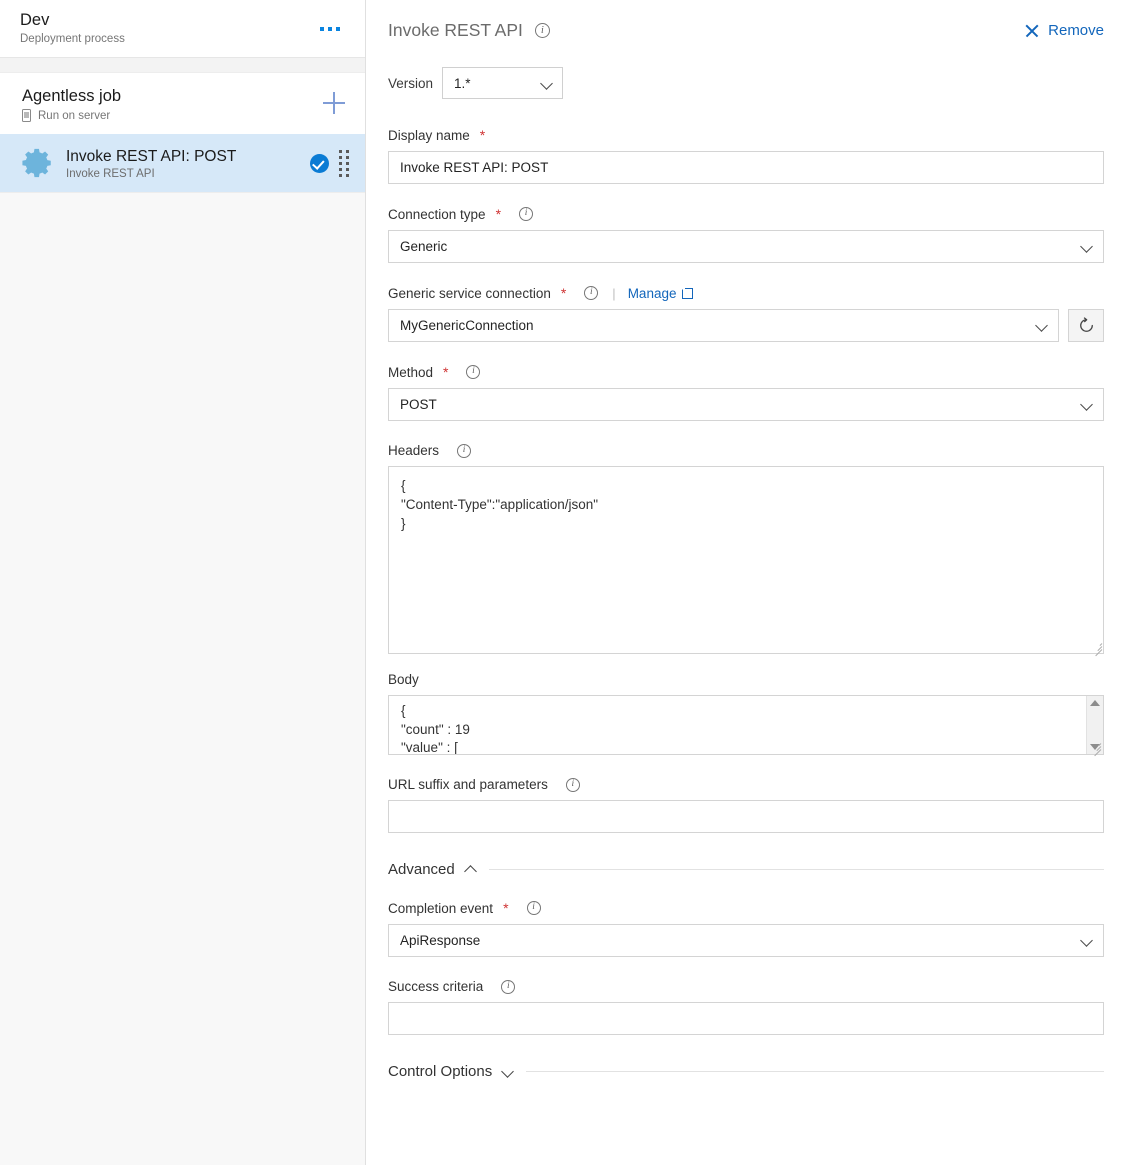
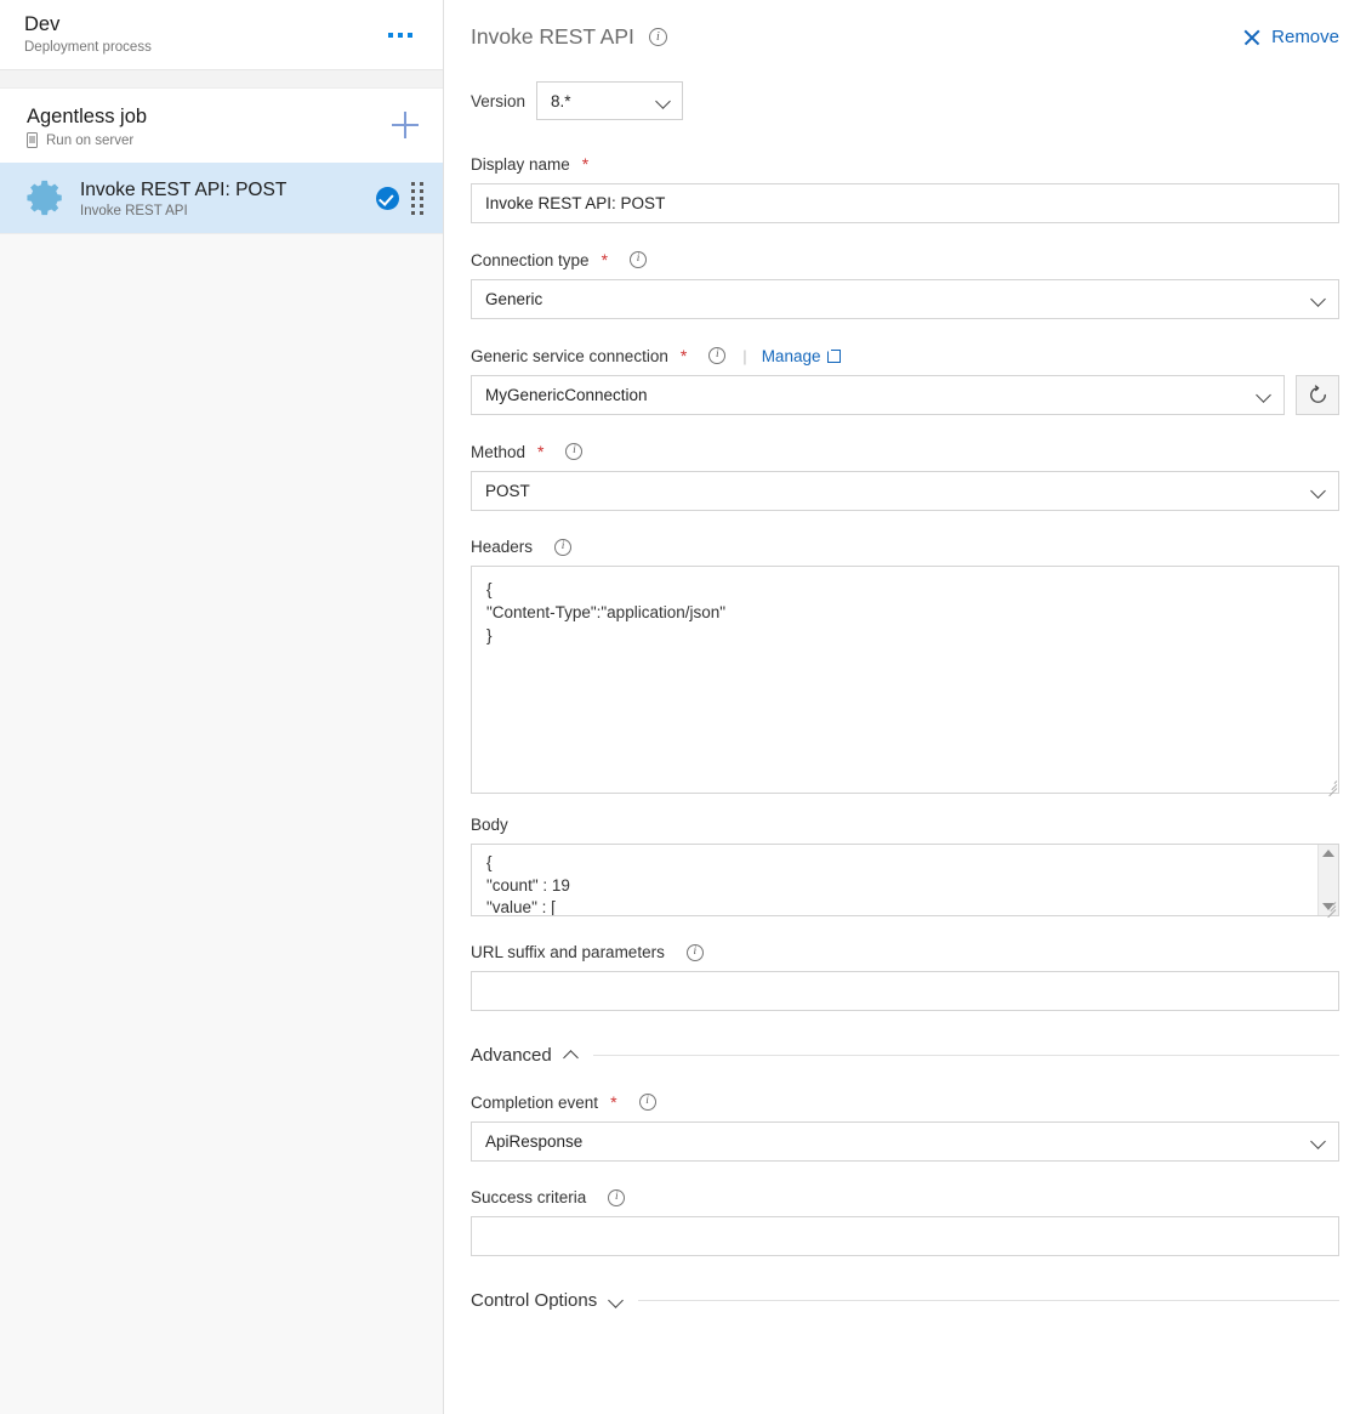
  Dev
  Deployment process
  Agentless job
  Run on server
  Invoke REST API: POST
  Invoke REST API
  Invoke REST API
  i
  Remove
  Version
- 1.*
+ 8.*
  Display name
  *
  Invoke REST API: POST
  Connection type
  *
  i
  Generic
  Generic service connection
  *
  i
  |
  Manage
  MyGenericConnection
  Method
  *
  i
  POST
  Headers
  i
  {
  "Content-Type":"application/json"
  }
  Body
  {
  "count" : 19
  "value" : [
  URL suffix and parameters
  i
  Advanced
  Completion event
  *
  i
  ApiResponse
  Success criteria
  i
  Control Options
